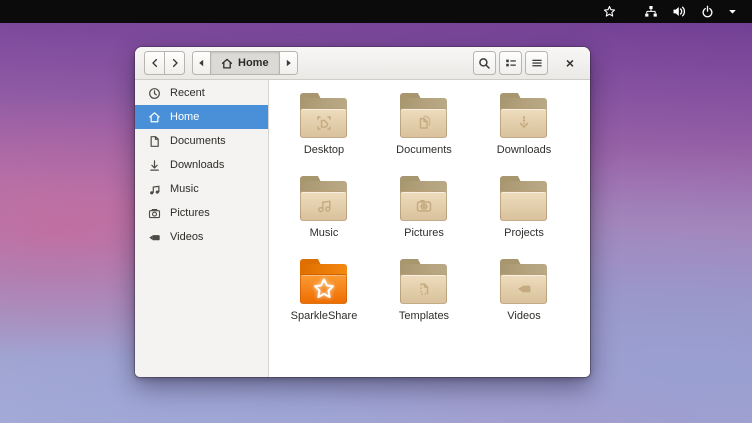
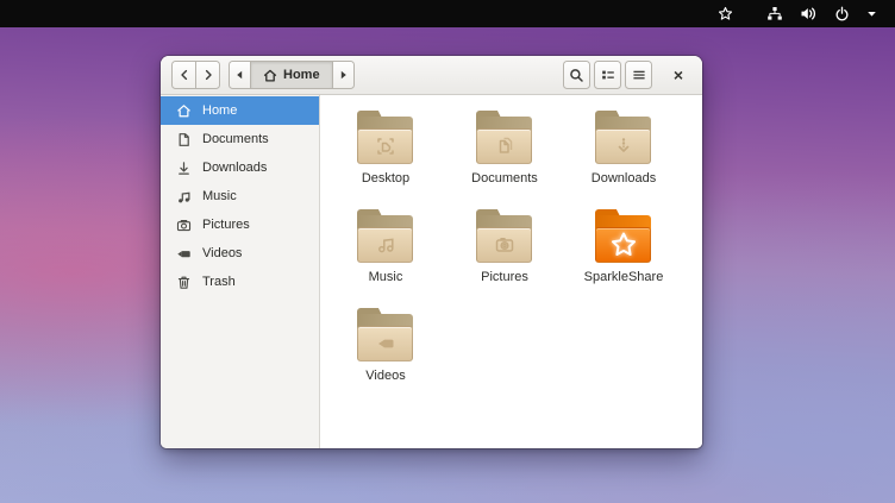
  Home
  ×
- Recent
  Home
  Documents
  Downloads
  Music
  Pictures
  Videos
+ Trash
  Desktop
  Documents
  Downloads
  Music
  Pictures
- Projects
  SparkleShare
- Templates
  Videos
